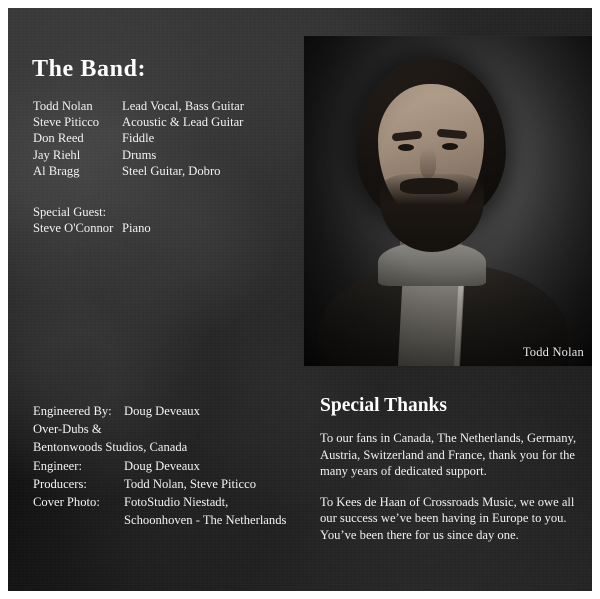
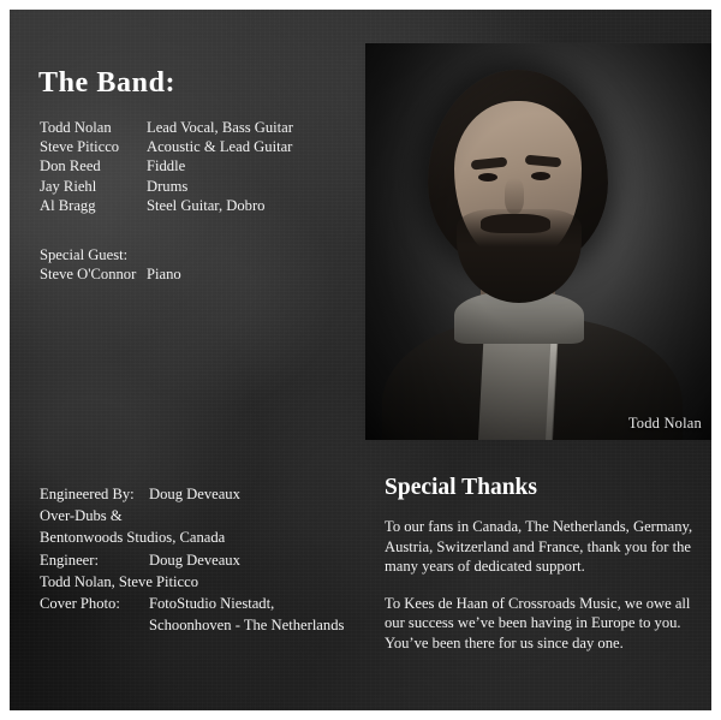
  Todd Nolan
  The Band:
  Todd Nolan
  Lead Vocal, Bass Guitar
  Steve Piticco
  Acoustic & Lead Guitar
  Don Reed
  Fiddle
  Jay Riehl
  Drums
  Al Bragg
  Steel Guitar, Dobro
  Special Guest:
  Steve O'Connor
  Piano
  Engineered By:
  Doug Deveaux
  Over-Dubs &
  Bentonwoods Studios, Canada
  Engineer:
  Doug Deveaux
- Producers:
  Todd Nolan, Steve Piticco
  Cover Photo:
  FotoStudio Niestadt,
  Schoonhoven - The Netherlands
  Special Thanks
  To our fans in Canada, The Netherlands, Germany, Austria, Switzerland and France, thank you for the many years of dedicated support.
  To Kees de Haan of Crossroads Music, we owe all our success we’ve been having in Europe to you. You’ve been there for us since day one.
